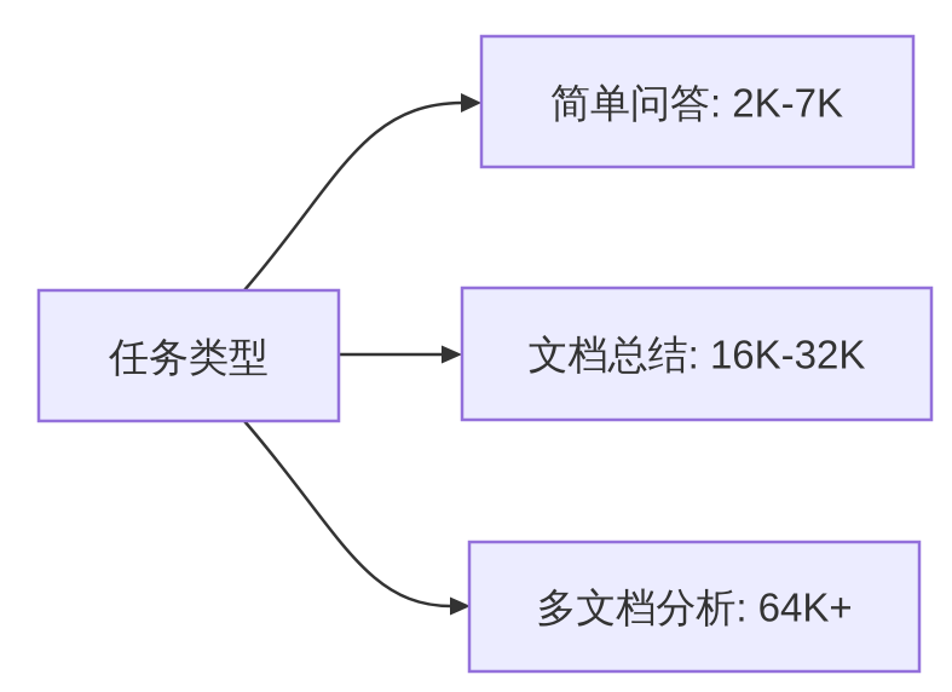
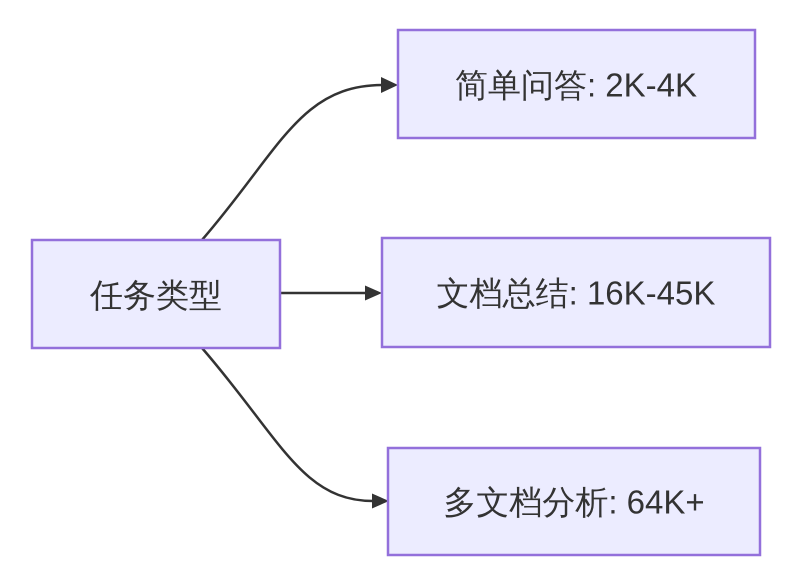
  任务类型
- 简单问答: 2K-7K
+ 简单问答: 2K-4K
- 文档总结: 16K-32K
+ 文档总结: 16K-45K
  多文档分析: 64K+
